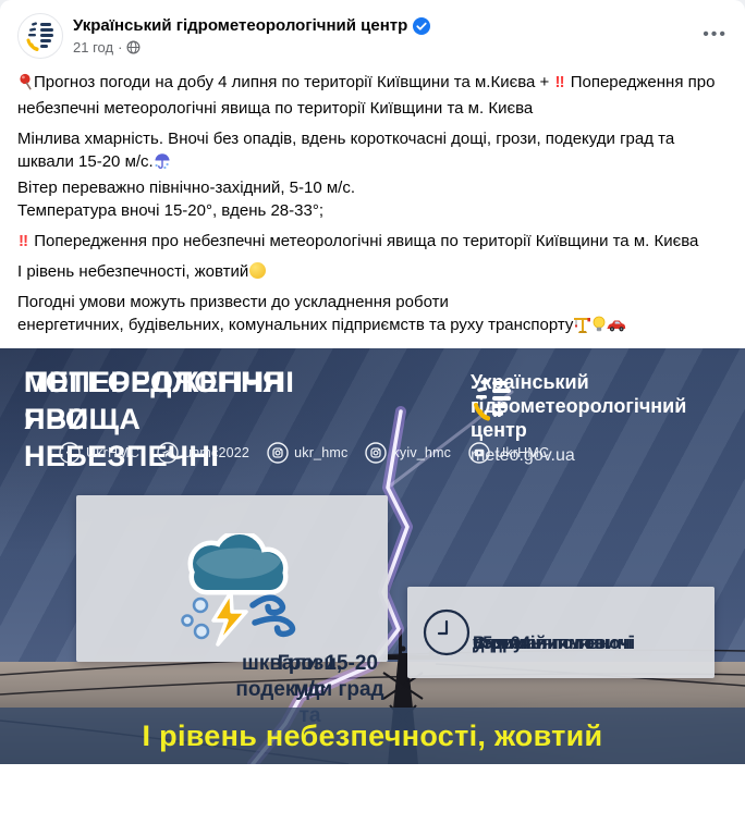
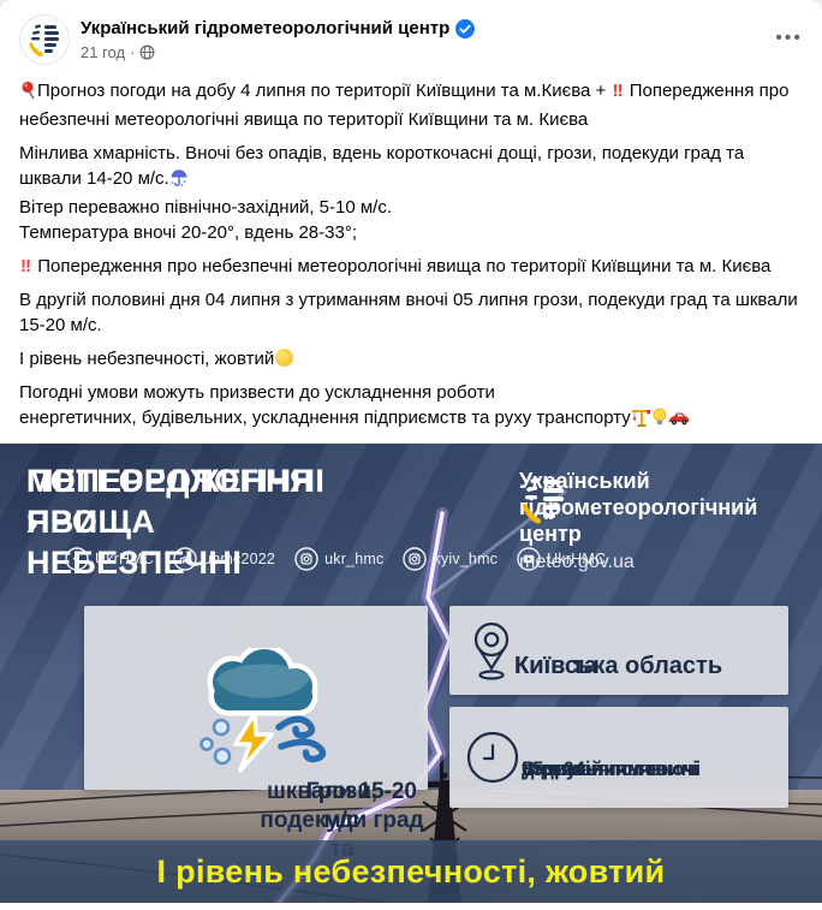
  Український гідрометеорологічний центр
  21 год
  ·
  •••
  Прогноз погоди на добу 4 липня по території Київщини та м.Києва + ‼ Попередження про небезпечні метеорологічні явища по території Київщини та м. Києва
- Мінлива хмарність. Вночі без опадів, вдень короткочасні дощі, грози, подекуди град та шквали 15-20 м/с.
+ Мінлива хмарність. Вночі без опадів, вдень короткочасні дощі, грози, подекуди град та шквали 14-20 м/с.
  Вітер переважно північно-західний, 5-10 м/с.
- Температура вночі 15-20°, вдень 28-33°;
+ Температура вночі 20-20°, вдень 28-33°;
  ‼ Попередження про небезпечні метеорологічні явища по території Київщини та м. Києва
+ В другій половині дня 04 липня з утриманням вночі 05 липня грози, подекуди град та шквали 15-20 м/с.
  І рівень небезпечності, жовтий
  Погодні умови можуть призвести до ускладнення роботи
- енергетичних, будівельних, комунальних підприємств та руху транспорту
+ енергетичних, будівельних, ускладнення підприємств та руху транспорту
  ПОПЕРЕДЖЕННЯ ПРО НЕБЕЗПЕЧНІ
  МЕТЕОРОЛОГІЧНІ ЯВИЩА
  Уаїнський
  ідометеорологічний
  центр
  eteo.gov.ua
  UkrHMC
  uhmc2022
  ukr_hmc
  kyiv_hmc
  UkrHMC
  Грози, подекуди град та
  шквали 15-20 м/с
+ Київ та
+ Київська область
  В другій половині
  дня 04 липня з
  утриманням вночі
  05 липня
  І рівень небезпечності, жовтий
